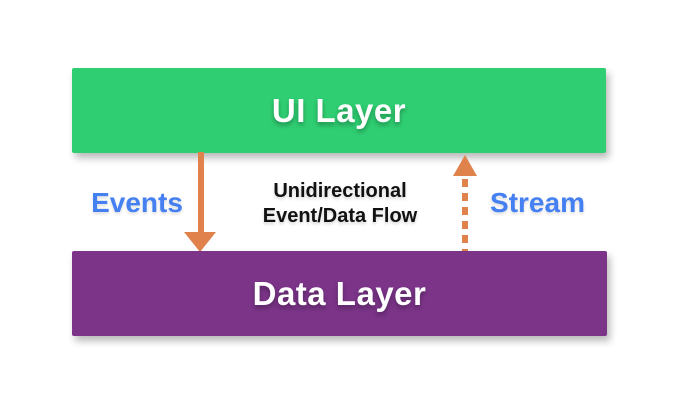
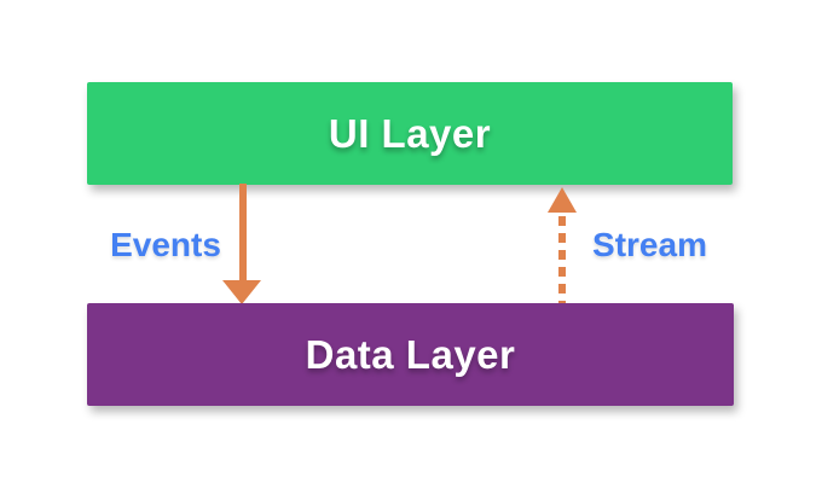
  UI Layer
  Events
  Stream
- Unidirectional
- Event/Data Flow
  Data Layer
